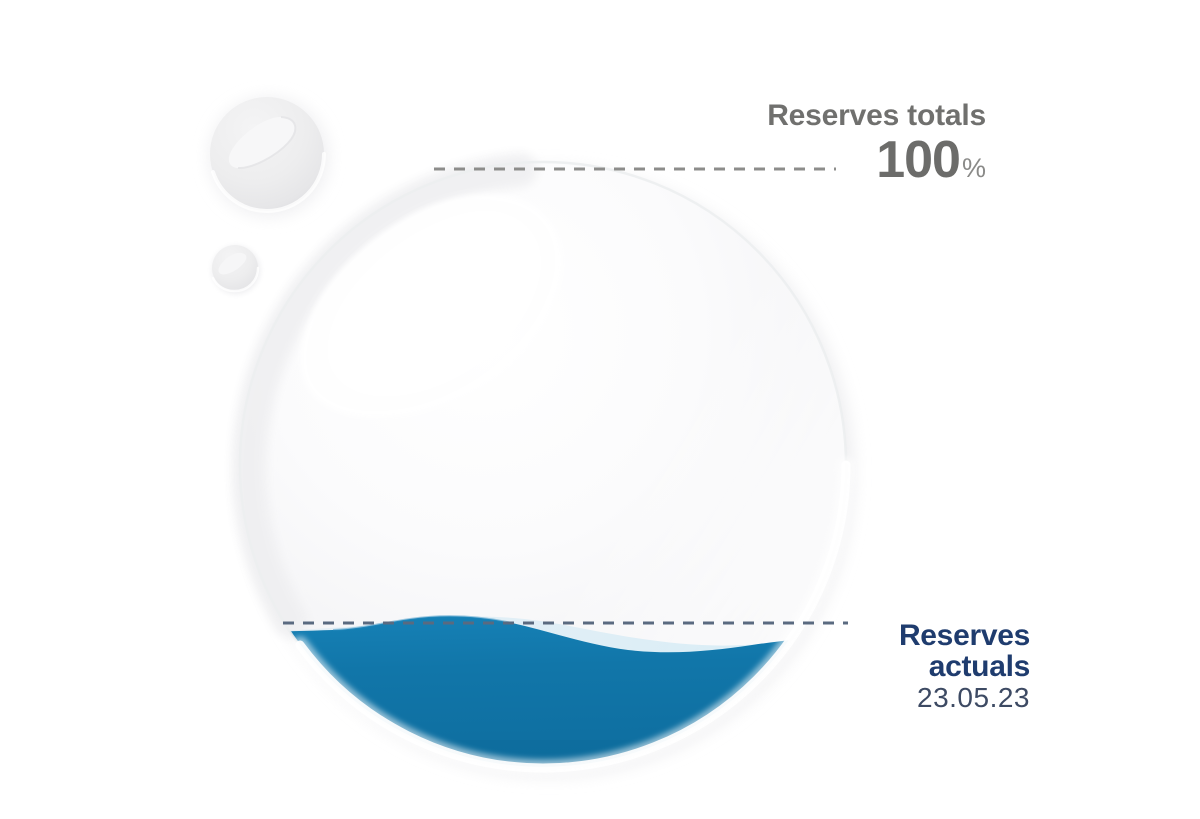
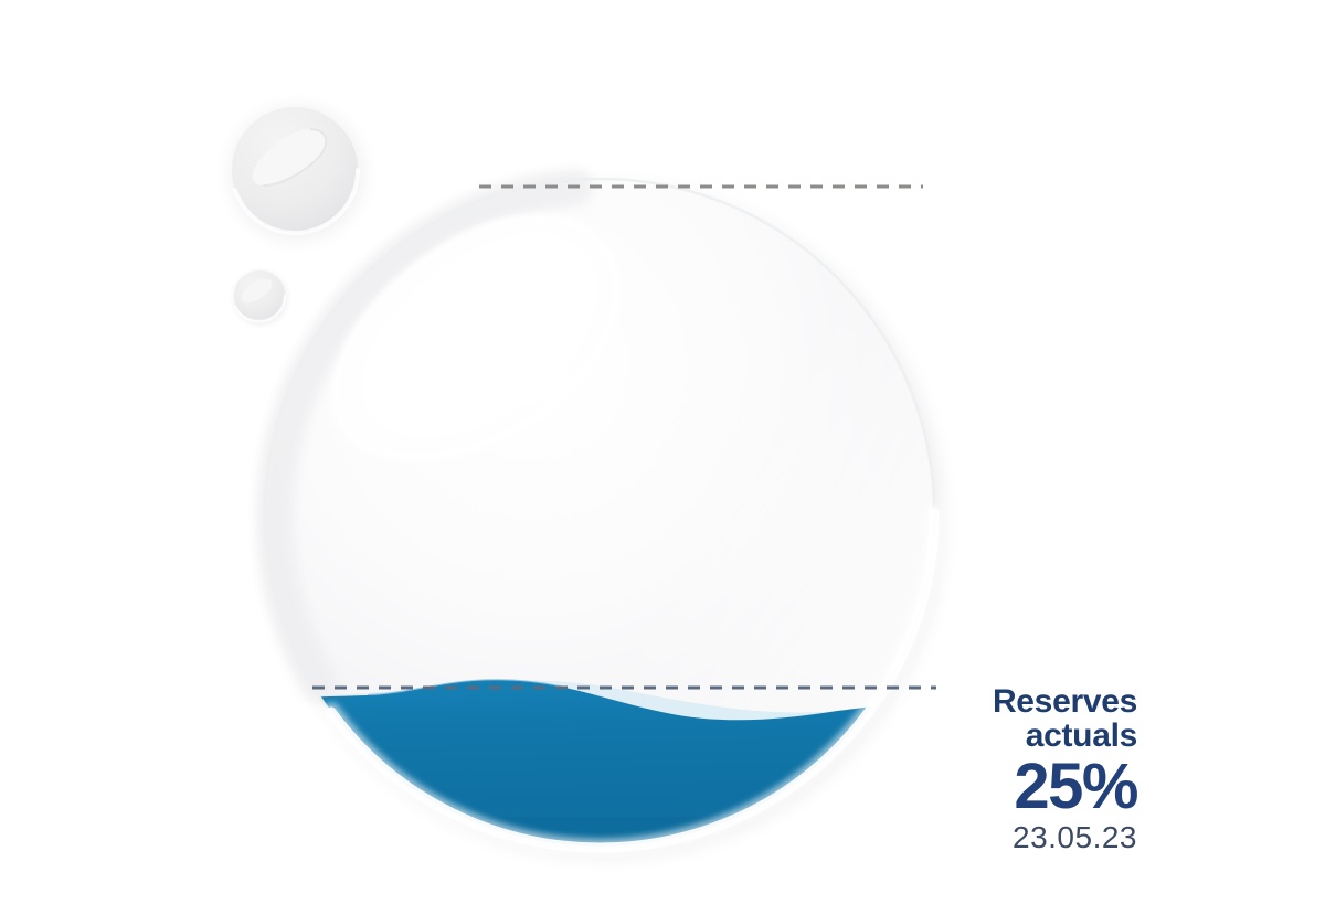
- Reserves totals
- 100
- %
  Reserves
  actuals
+ 25%
  23.05.23
